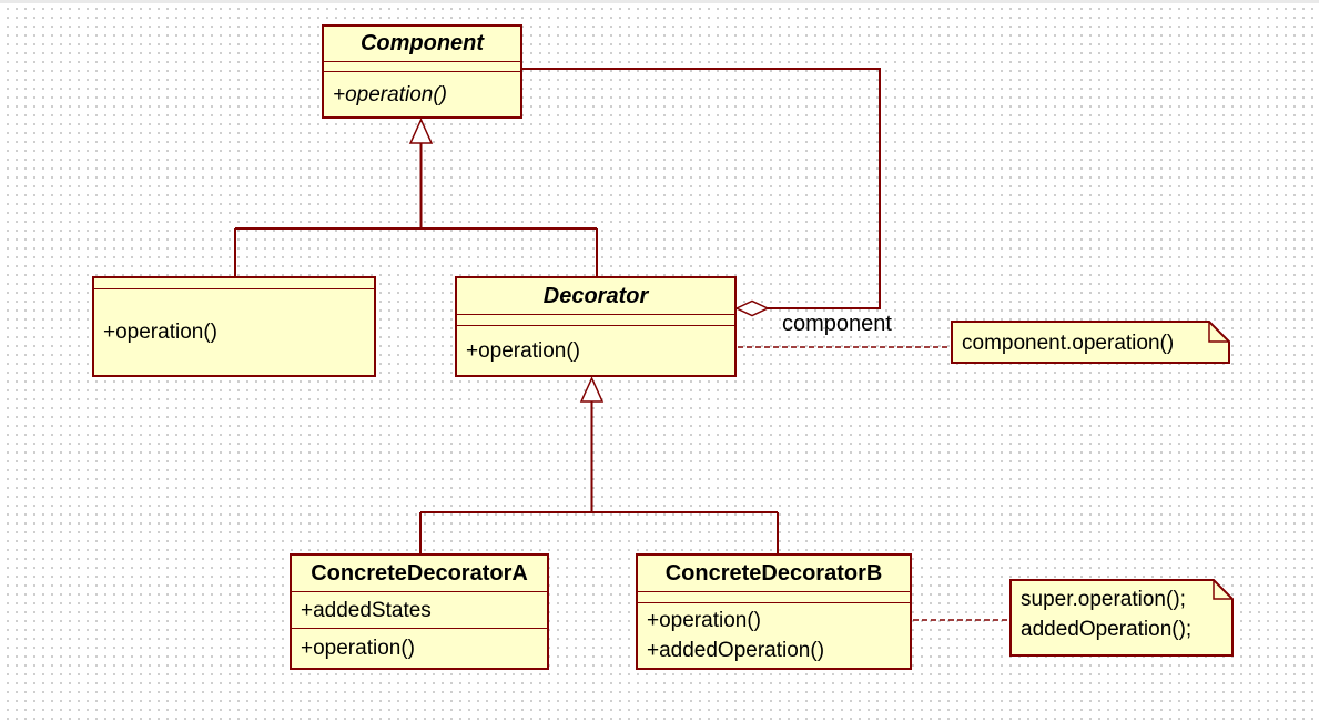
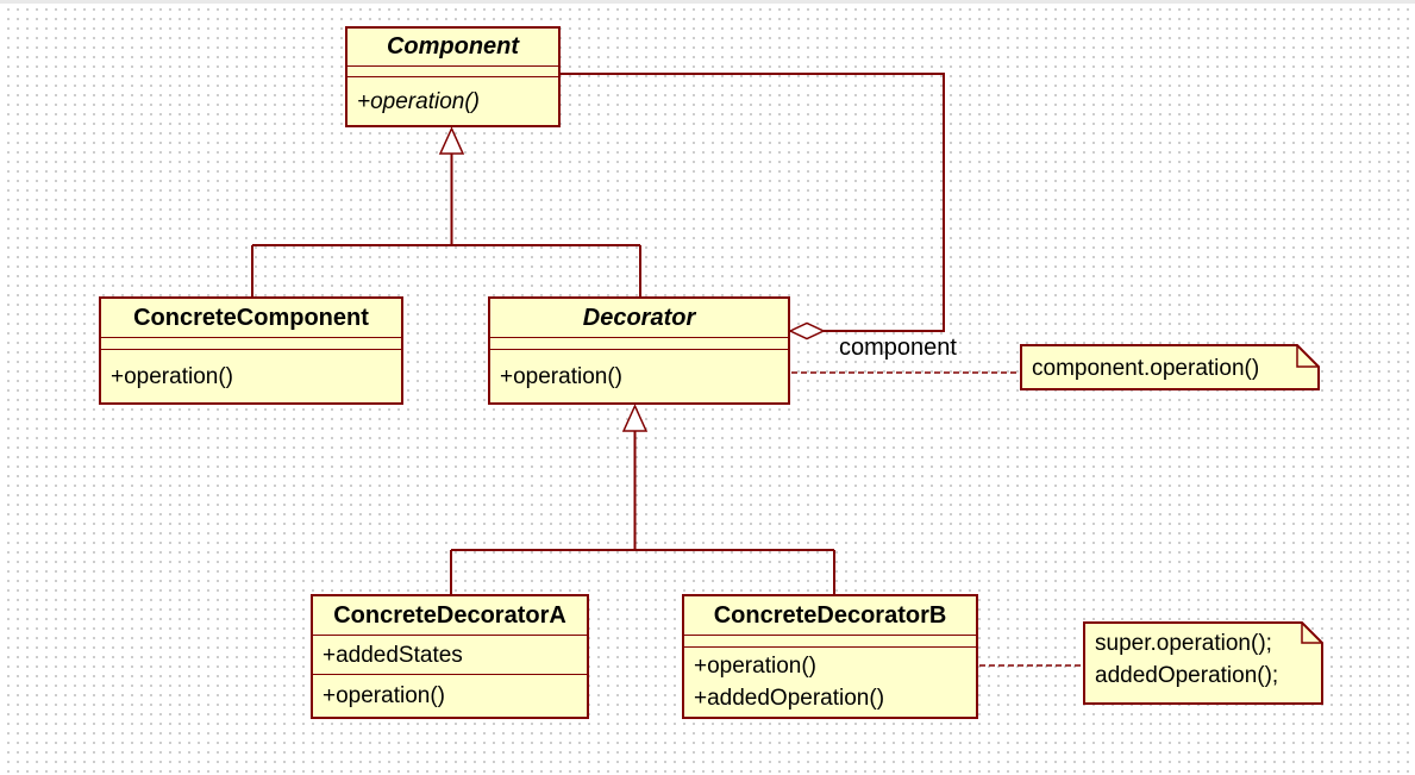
  Component
  +operation()
+ ConcreteComponent
  +operation()
  Decorator
  +operation()
  ConcreteDecoratorA
  +addedStates
  +operation()
  ConcreteDecoratorB
  +operation()
  +addedOperation()
  component
  component.operation()
  super.operation();
  addedOperation();
